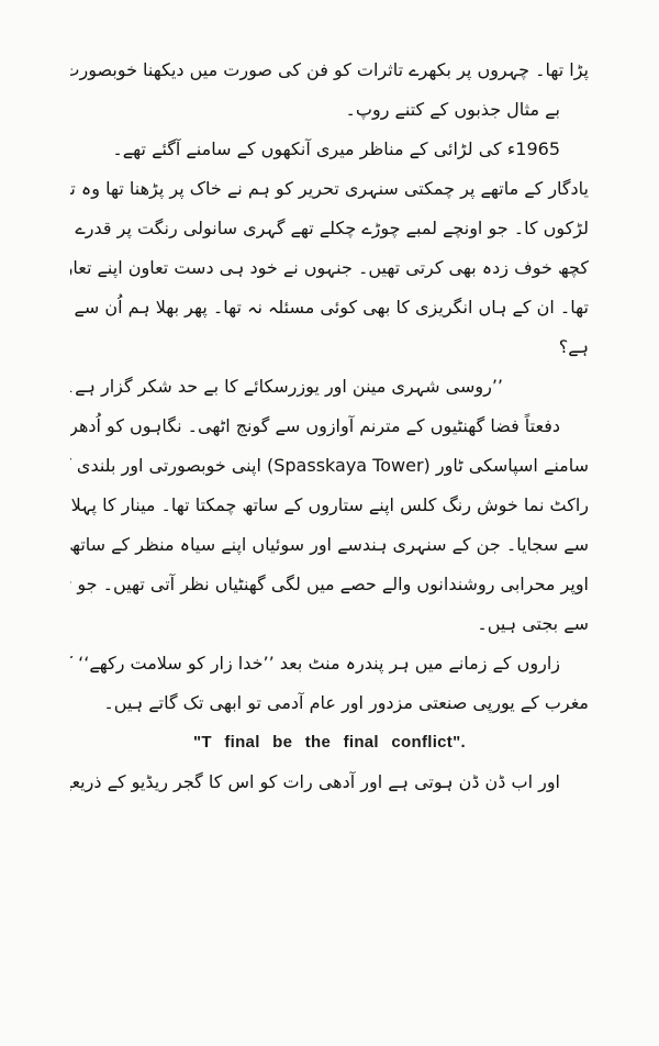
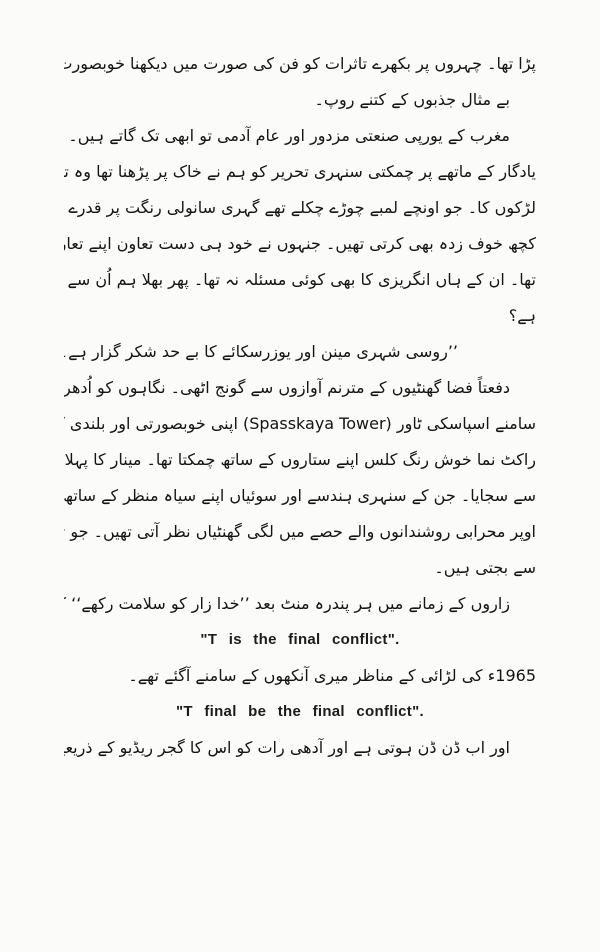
  پڑا تھا۔ چہروں پر بکھرے تاثرات کو فن کی صورت میں دیکھنا خوبصورت
  بے مثال جذبوں کے کتنے روپ۔
- 1965ء کی لڑائی کے مناظر میری آنکھوں کے سامنے آگئے تھے۔
+ مغرب کے یورپی صنعتی مزدور اور عام آدمی تو ابھی تک گاتے ہیں۔
  یادگار کے ماتھے پر چمکتی سنہری تحریر کو ہم نے خاک پر پڑھنا تھا وہ ت
  لڑکوں کا۔ جو اونچے لمبے چوڑے چکلے تھے گہری سانولی رنگت پر قدرے
  کچھ خوف زدہ بھی کرتی تھیں۔ جنہوں نے خود ہی دست تعاون اپنے تعا
  ہے؟
  ’’روسی شہری مینن اور یوزرسکائے کا بے حد شکر گزار ہے۔
  دفعتاً فضا گھنٹیوں کے مترنم آوازوں سے گونج اٹھی۔ نگاہوں کو اُدھر
  سامنے اسپاسکی ٹاور (Spasskaya Tower) اپنی خوبصورتی اور بلندی
  راکٹ نما خوش رنگ کلس اپنے ستاروں کے ساتھ چمکتا تھا۔ مینار کا پہلا
  سے سجایا۔ جن کے سنہری ہندسے اور سوئیاں اپنے سیاہ منظر کے ساتھ
  اوپر محرابی روشندانوں والے حصے میں لگی گھنٹیاں نظر آتی تھیں۔ جو ت
  سے بجتی ہیں۔
  زاروں کے زمانے میں ہر پندرہ منٹ بعد ’’خدا زار کو سلامت رکھے‘‘
+ "T is the final conflict".
- مغرب کے یورپی صنعتی مزدور اور عام آدمی تو ابھی تک گاتے ہیں۔
+ 1965ء کی لڑائی کے مناظر میری آنکھوں کے سامنے آگئے تھے۔
  "T final be the final conflict".
  اور اب ڈن ڈن ہوتی ہے اور آدھی رات کو اس کا گجر ریڈیو کے ذریع
